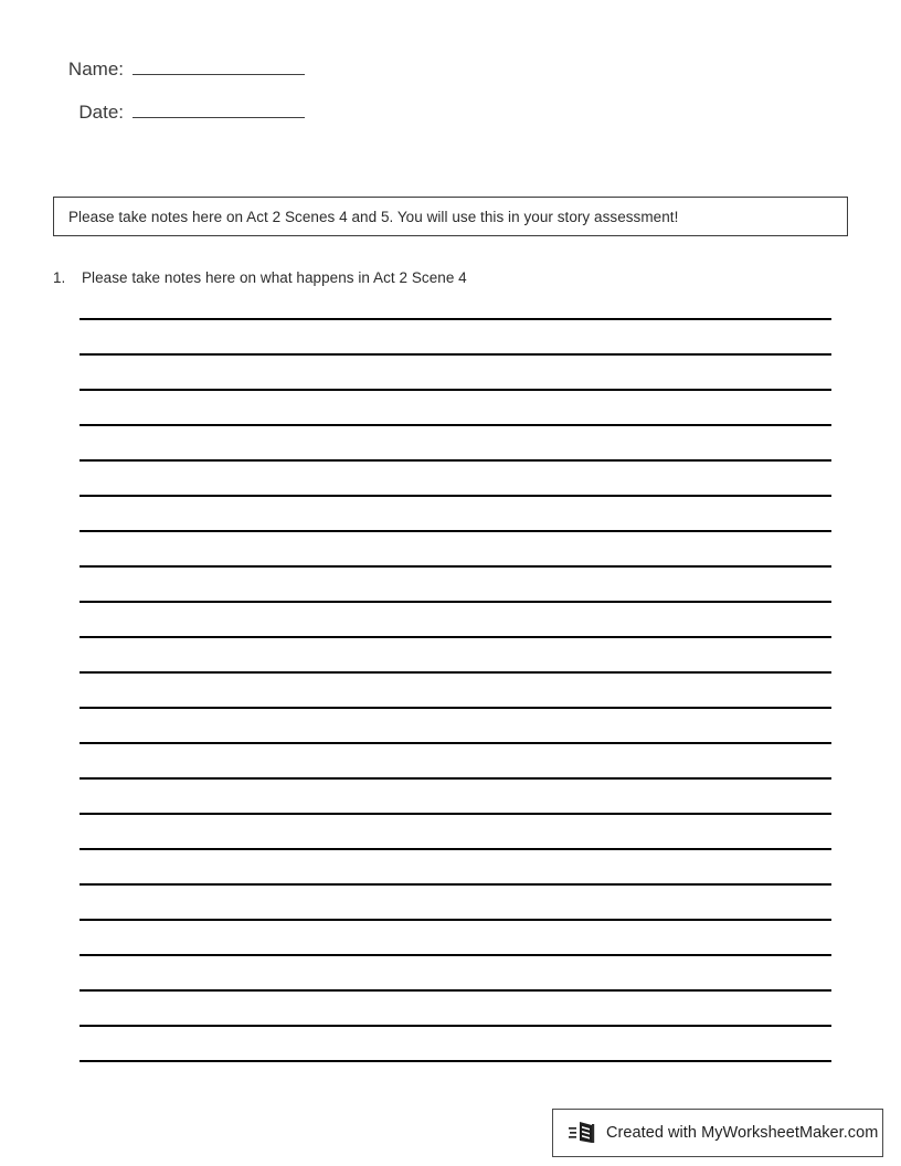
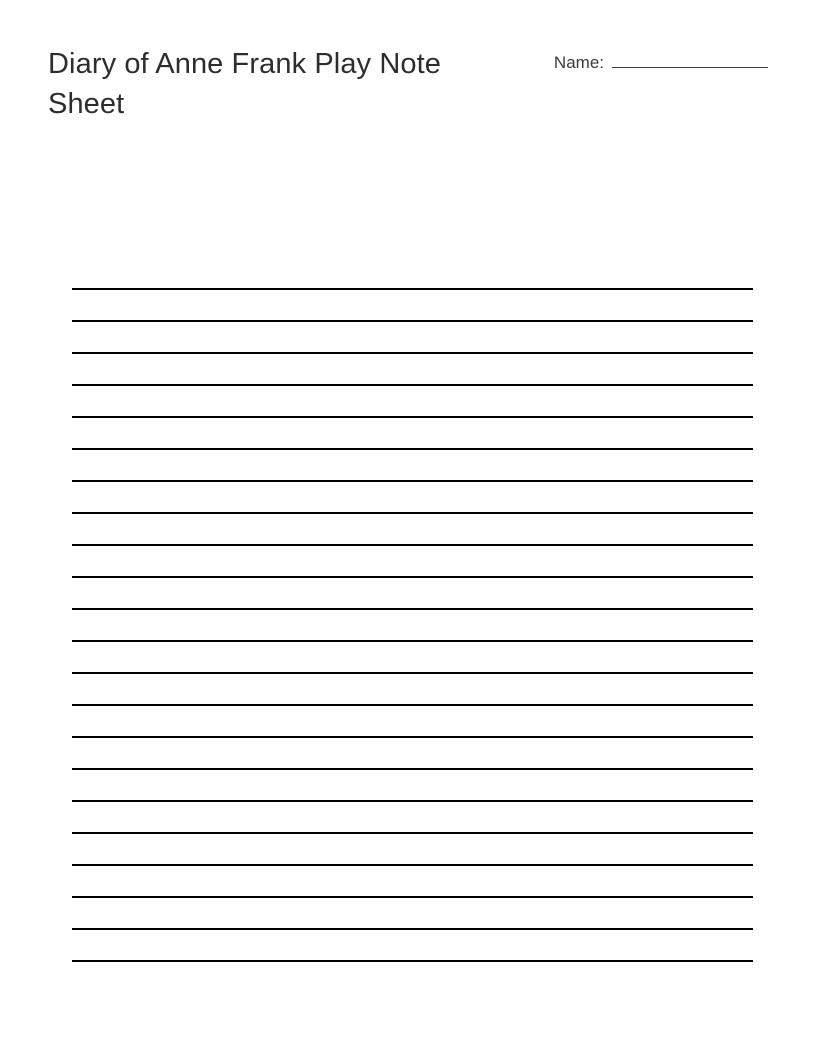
+ Diary of Anne Frank Play Note Sheet
  Name:
- Date:
- Please take notes here on Act 2 Scenes 4 and 5. You will use this in your story assessment!
- 1.
- Please take notes here on what happens in Act 2 Scene 4
- Created with MyWorksheetMaker.com
